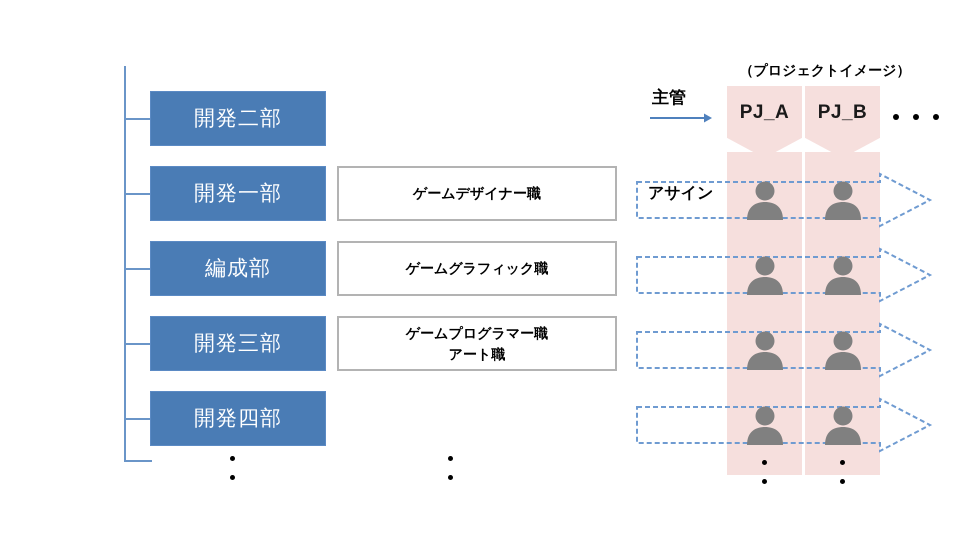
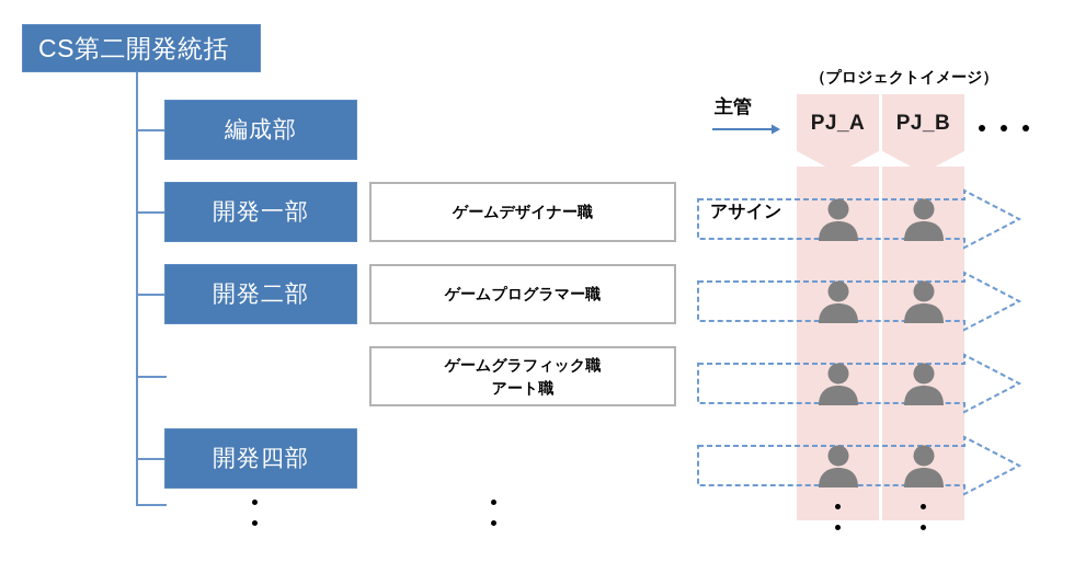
+ CS第二開発統括
- 開発二部
+ 編成部
  開発一部
  ゲームデザイナー職
- 編成部
+ 開発二部
- ゲームグラフィック職
+ ゲームプログラマー職
- 開発三部
- ゲームプログラマー職
+ ゲームグラフィック職
  アート職
  開発四部
  （プロジェクトイメージ）
  主管
  PJ_A
  PJ_B
  アサイン
